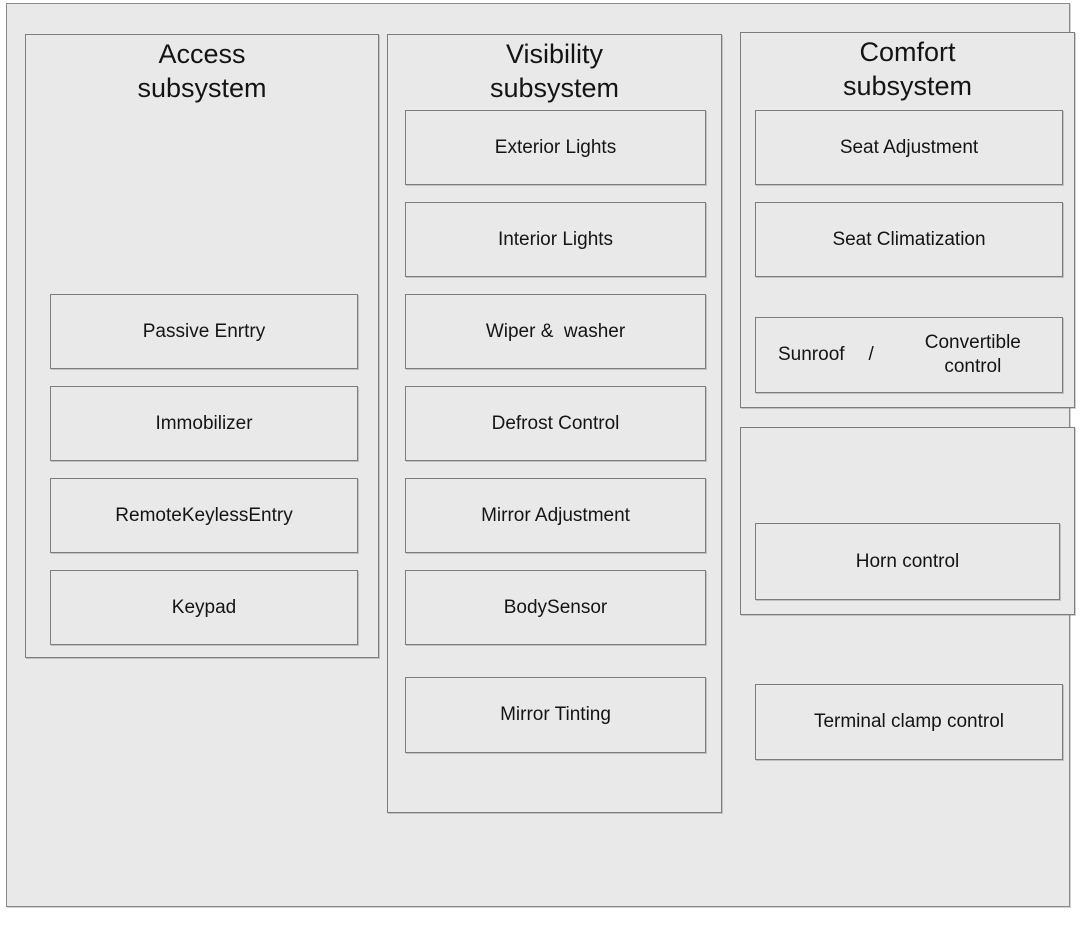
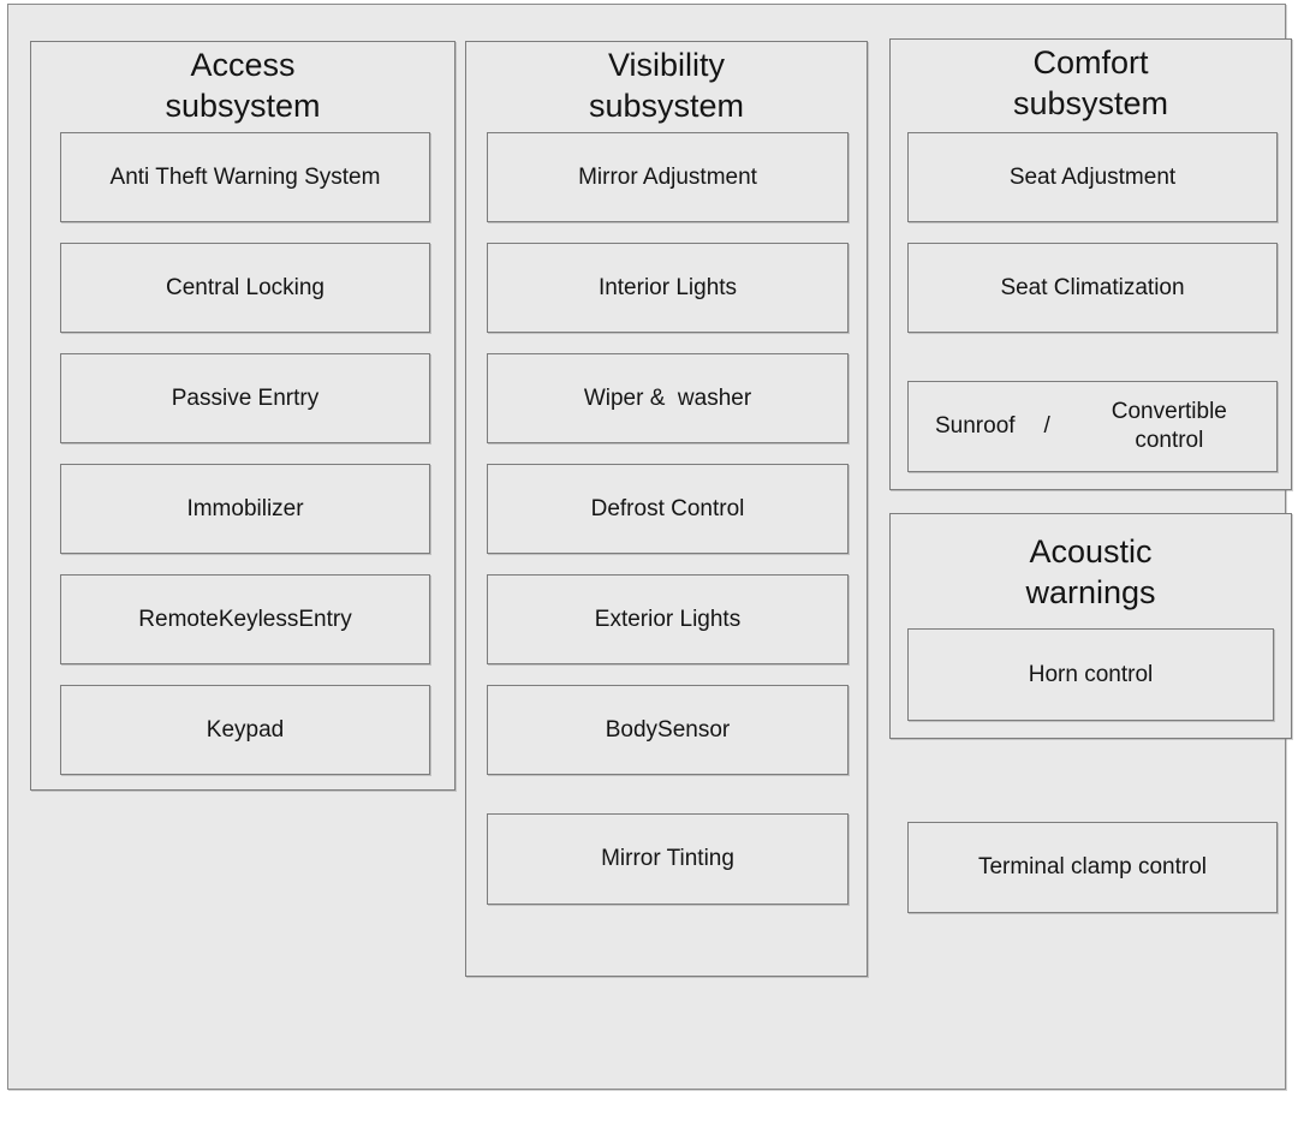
  Access
  subsystem
+ Anti Theft Warning System
+ Central Locking
  Passive Enrtry
  Immobilizer
  RemoteKeylessEntry
  Keypad
  Visibility
  subsystem
- Exterior Lights
+ Mirror Adjustment
  Interior Lights
  Wiper & washer
  Defrost Control
- Mirror Adjustment
+ Exterior Lights
  BodySensor
  Mirror Tinting
  Comfort
  subsystem
  Seat Adjustment
  Seat Climatization
  Sunroof
  /
  Convertible control
+ Acoustic
+ warnings
  Horn control
  Terminal clamp control
